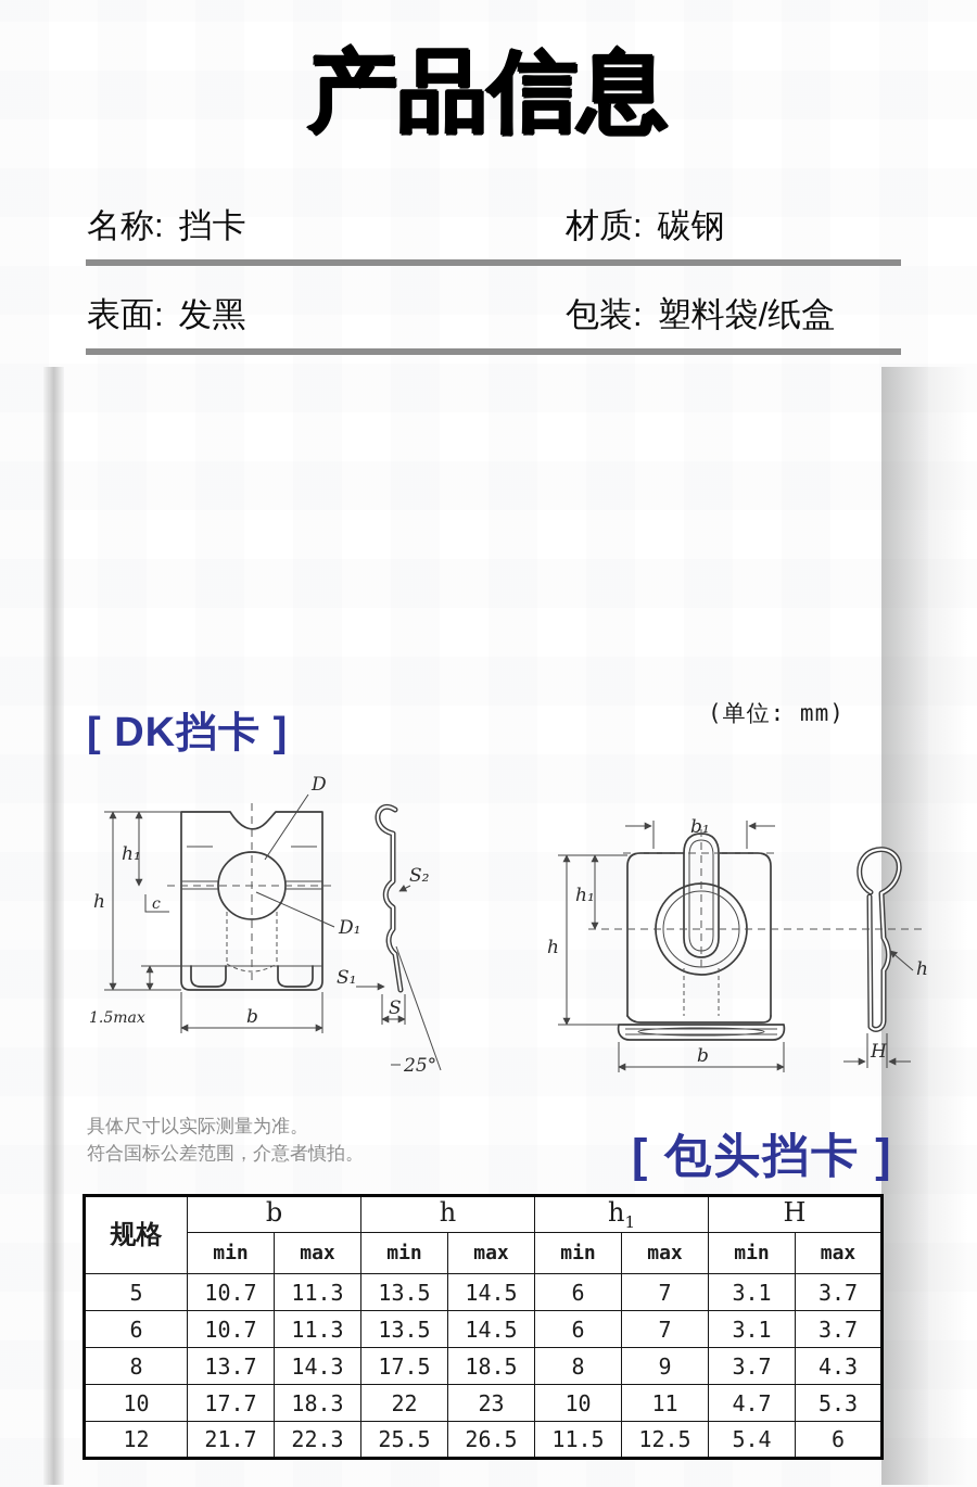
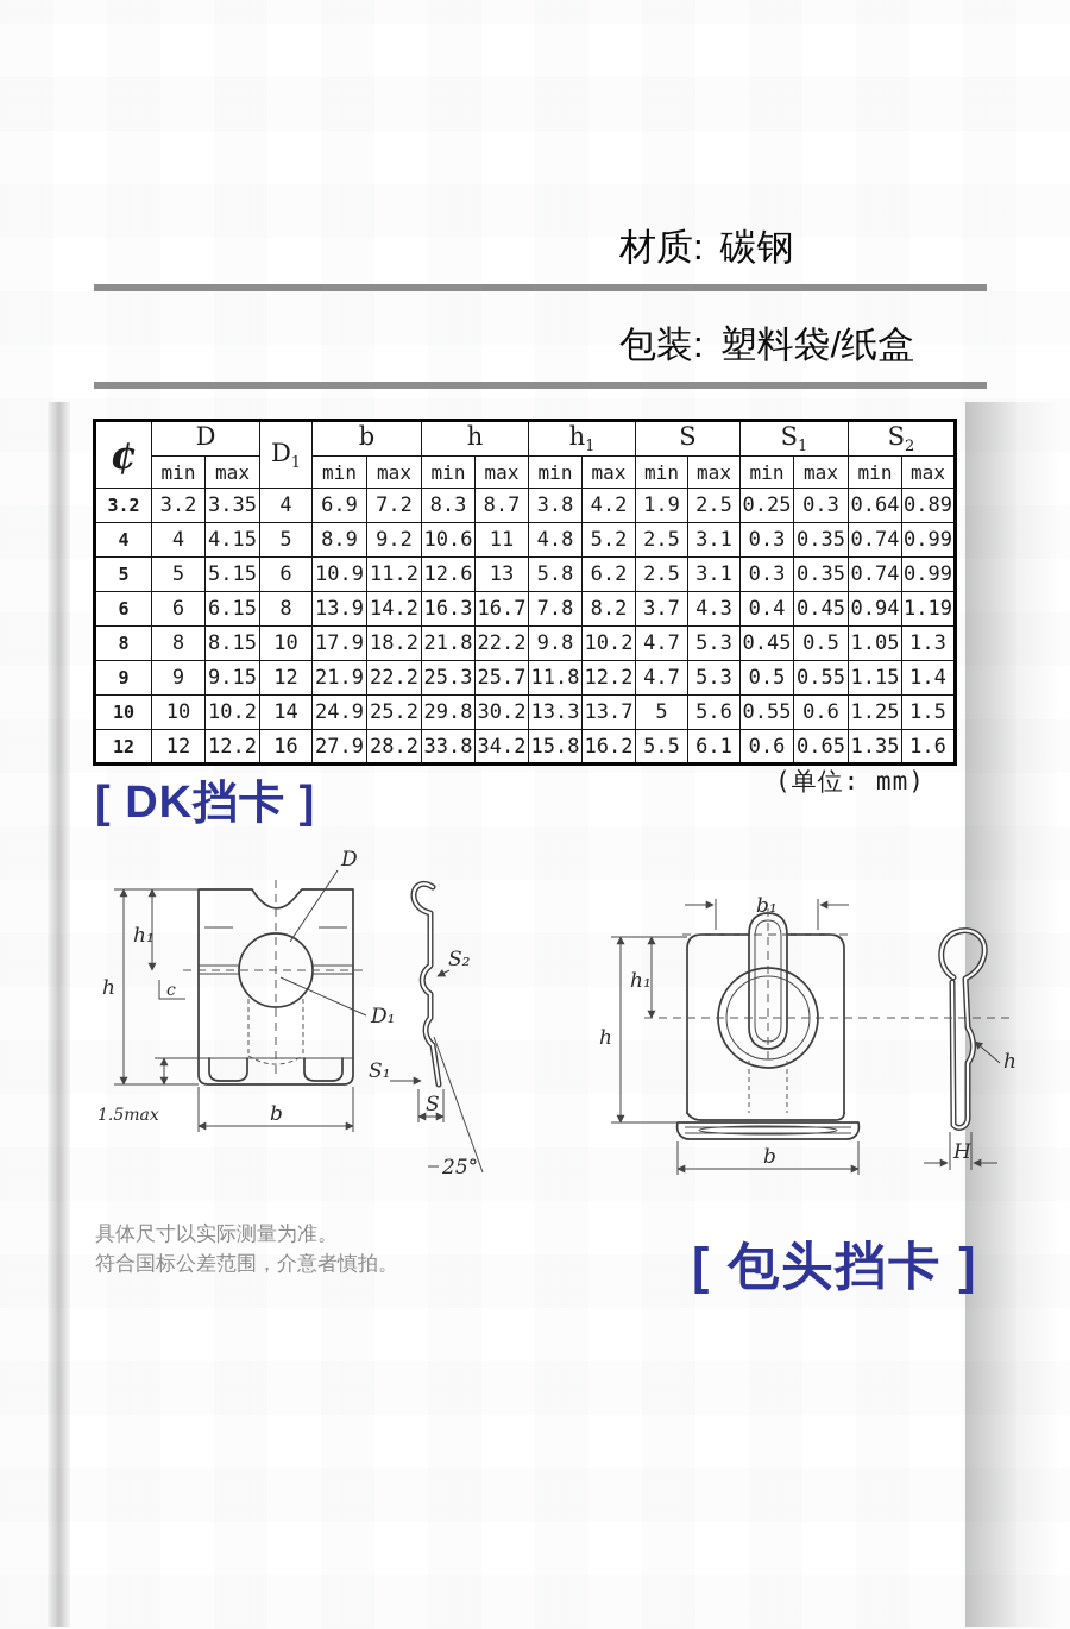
- 产品信息
- 名称: 挡卡
  材质: 碳钢
- 表面: 发黑
  包装: 塑料袋/纸盒
+ ¢	D	D1	b	h	h1	S	S1	S2
+ min	max	min	max	min	max	min	max	min	max	min	max	min	max
+ 3.2	3.2	3.35	4	6.9	7.2	8.3	8.7	3.8	4.2	1.9	2.5	0.25	0.3	0.64	0.89
+ 4	4	4.15	5	8.9	9.2	10.6	11	4.8	5.2	2.5	3.1	0.3	0.35	0.74	0.99
+ 5	5	5.15	6	10.9	11.2	12.6	13	5.8	6.2	2.5	3.1	0.3	0.35	0.74	0.99
+ 6	6	6.15	8	13.9	14.2	16.3	16.7	7.8	8.2	3.7	4.3	0.4	0.45	0.94	1.19
+ 8	8	8.15	10	17.9	18.2	21.8	22.2	9.8	10.2	4.7	5.3	0.45	0.5	1.05	1.3
+ 9	9	9.15	12	21.9	22.2	25.3	25.7	11.8	12.2	4.7	5.3	0.5	0.55	1.15	1.4
+ 10	10	10.2	14	24.9	25.2	29.8	30.2	13.3	13.7	5	5.6	0.55	0.6	1.25	1.5
+ 12	12	12.2	16	27.9	28.2	33.8	34.2	15.8	16.2	5.5	6.1	0.6	0.65	1.35	1.6
  (单位: mm)
  [ DK挡卡 ]
  h
  h₁
  c
  D
  D₁
  1.5max
  b
  S₂
  S₁
  S
  25°
  b₁
  h
  h₁
  b
  h
  H
  具体尺寸以实际测量为准。
  符合国标公差范围，介意者慎拍。
  [ 包头挡卡 ]
- 规格	b	h	h1	H
- min	max	min	max	min	max	min	max
- 5	10.7	11.3	13.5	14.5	6	7	3.1	3.7
- 6	10.7	11.3	13.5	14.5	6	7	3.1	3.7
- 8	13.7	14.3	17.5	18.5	8	9	3.7	4.3
- 10	17.7	18.3	22	23	10	11	4.7	5.3
- 12	21.7	22.3	25.5	26.5	11.5	12.5	5.4	6
